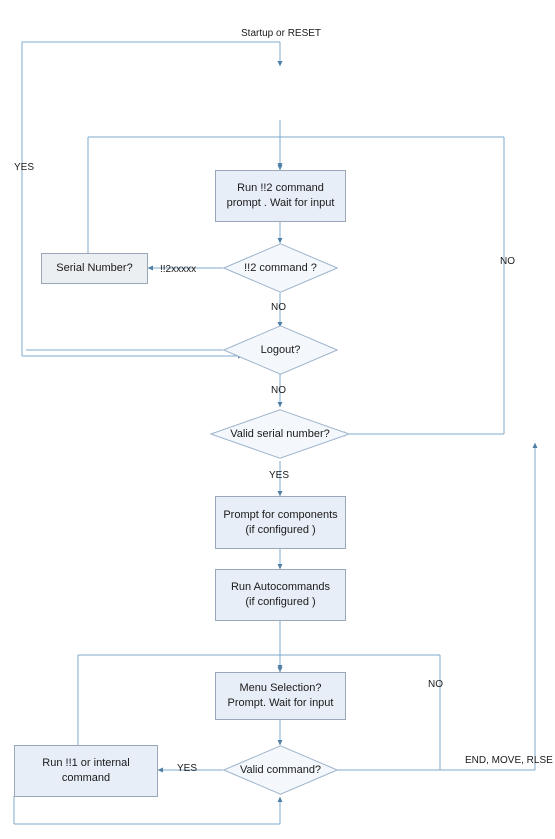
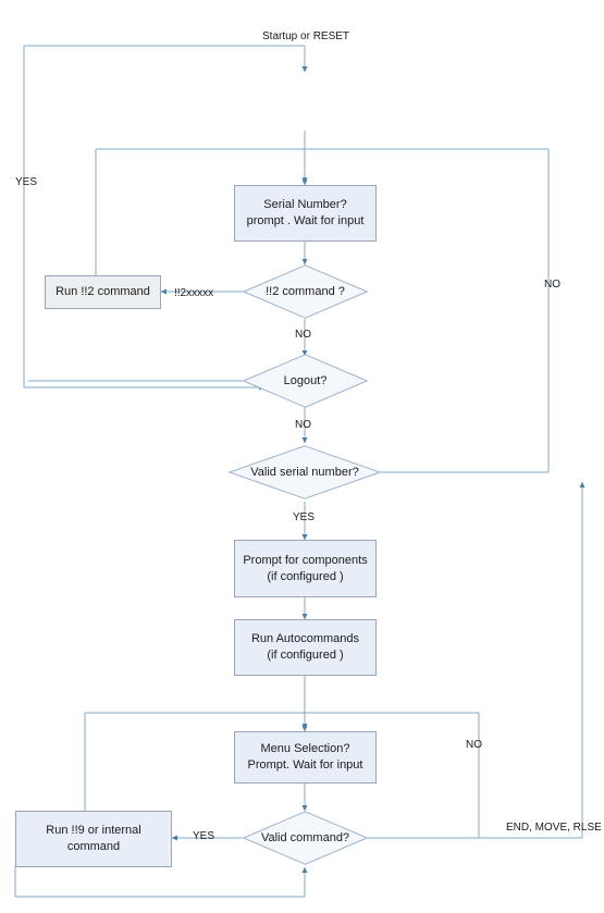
  Startup or RESET
- Run !!2 command
+ Serial Number?
  prompt . Wait for input
- Serial Number?
+ Run !!2 command
  !!2 command ?
  Logout?
  Valid serial number?
  Prompt for components
  (if configured )
  Run Autocommands
  (if configured )
  Menu Selection?
  Prompt. Wait for input
- Run !!1 or internal
+ Run !!9 or internal
  command
  Valid command?
  YES
  NO
  !!2xxxxx
  NO
  NO
  YES
  NO
  YES
  END, MOVE, RLSE
